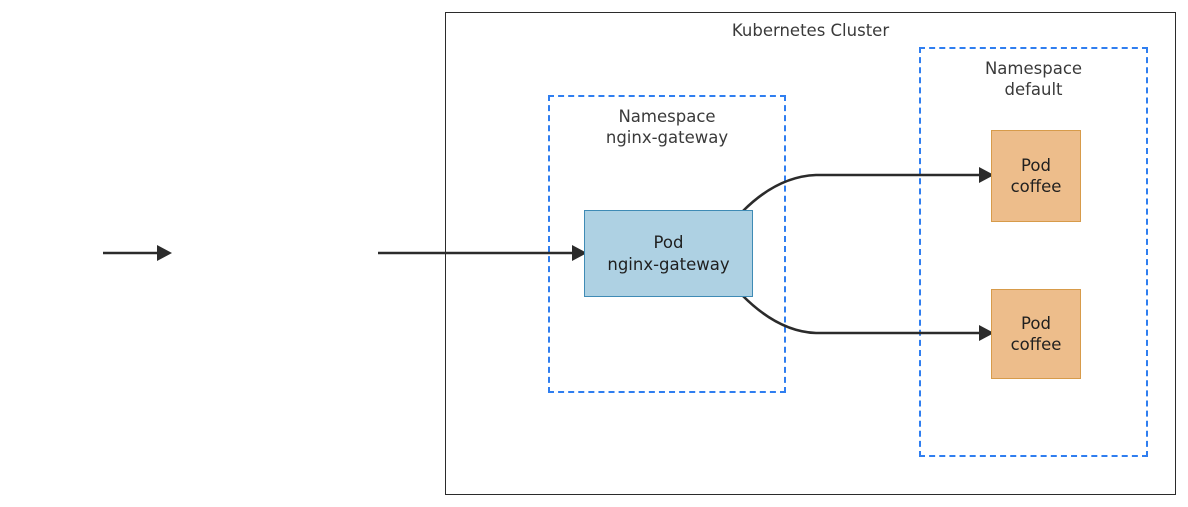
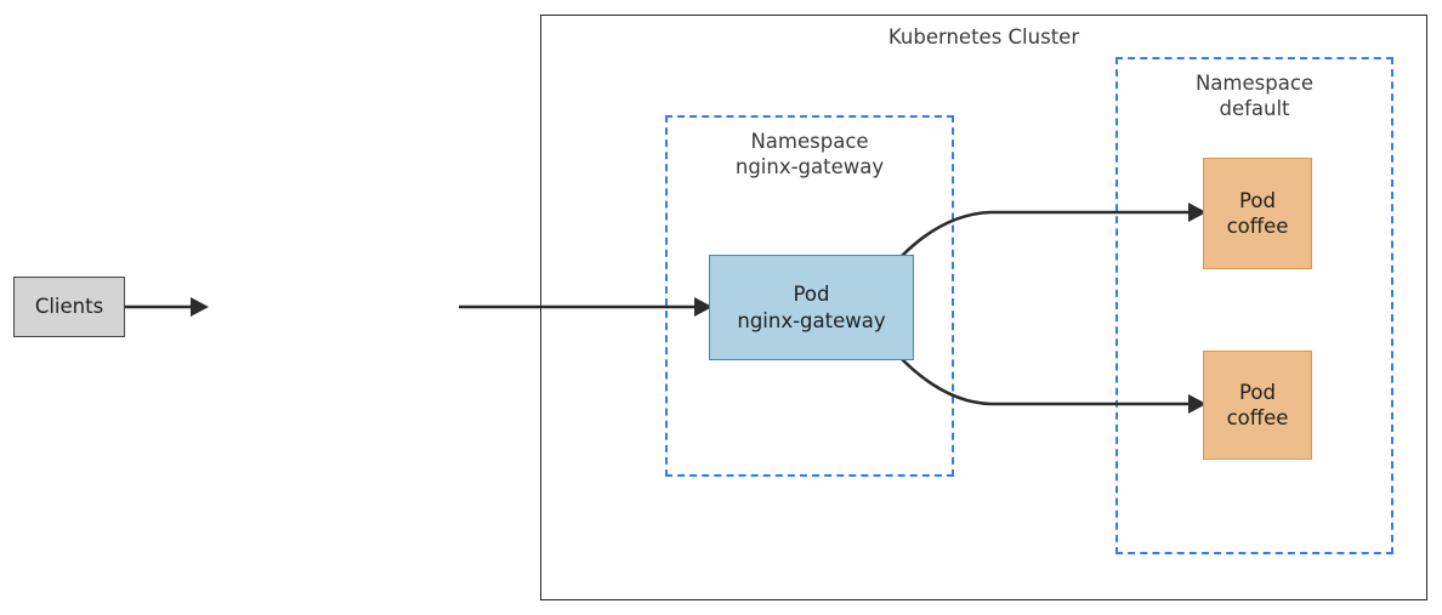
  Kubernetes Cluster
  Namespace
  nginx-gateway
  Namespace
  default
+ Clients
  Pod
  nginx-gateway
  Pod
  coffee
  Pod
  coffee
